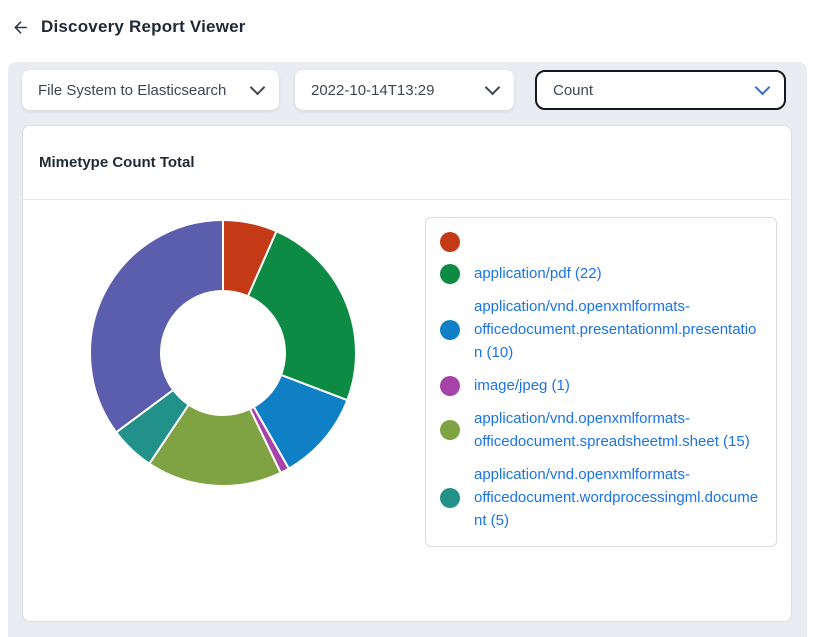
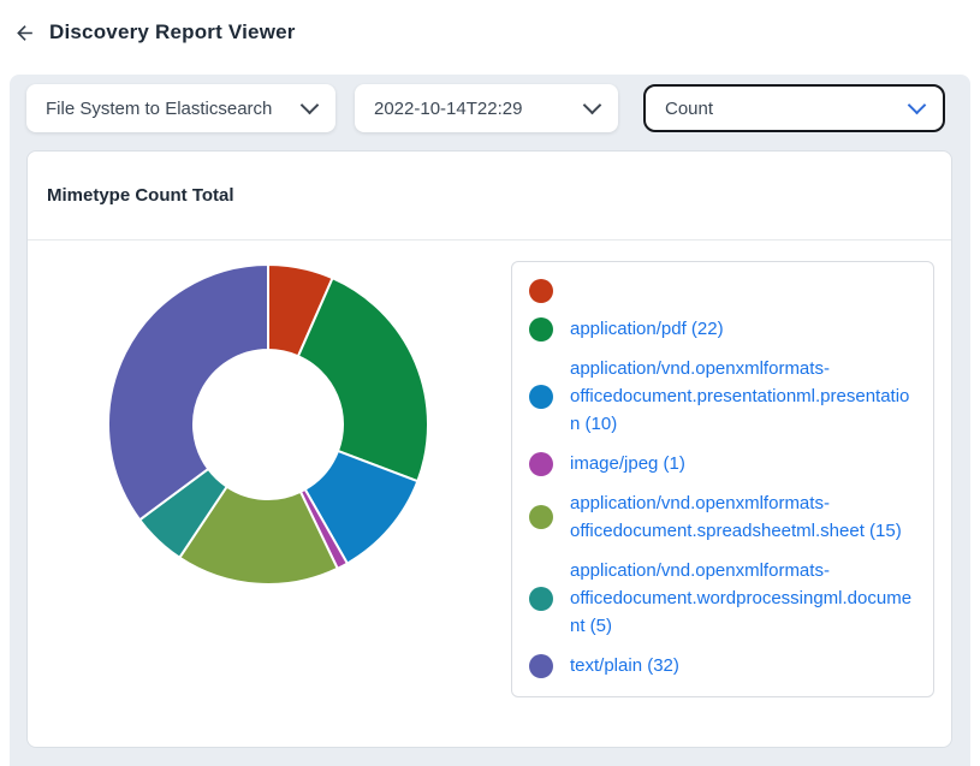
  Discovery Report Viewer
  File System to Elasticsearch
- 2022-10-14T13:29
+ 2022-10-14T22:29
  Count
  Mimetype Count Total
  application/pdf (22)
  application/vnd.openxmlformats-officedocument.presentationml.presentation (10)
  image/jpeg (1)
  application/vnd.openxmlformats-officedocument.spreadsheetml.sheet (15)
  application/vnd.openxmlformats-officedocument.wordprocessingml.document (5)
+ text/plain (32)
